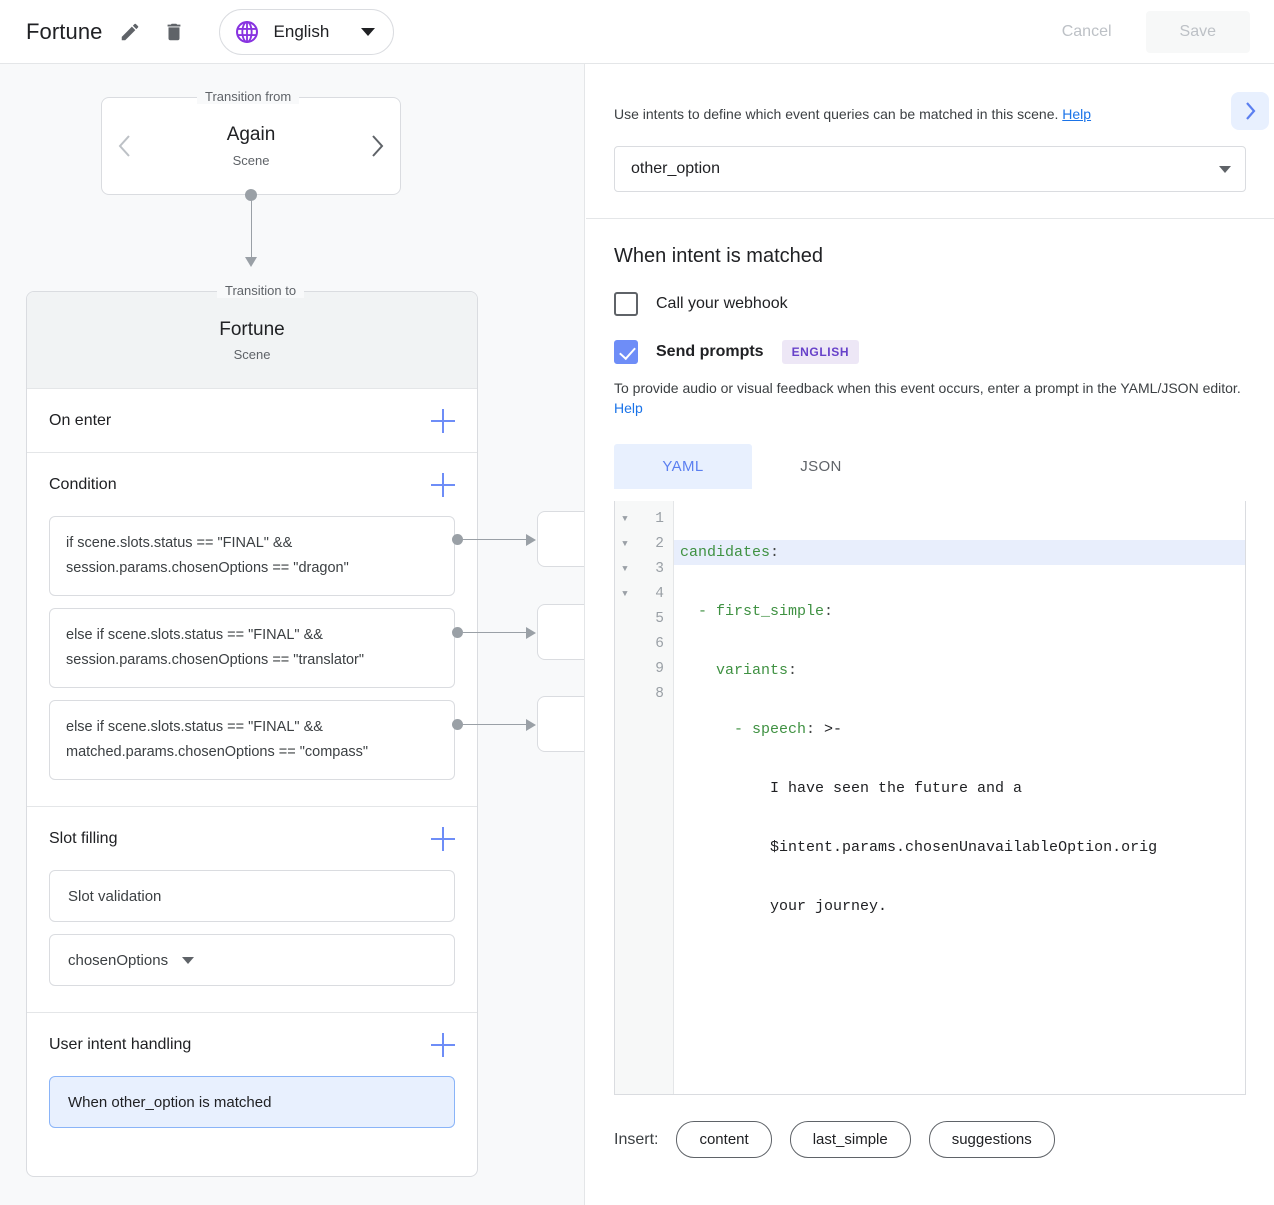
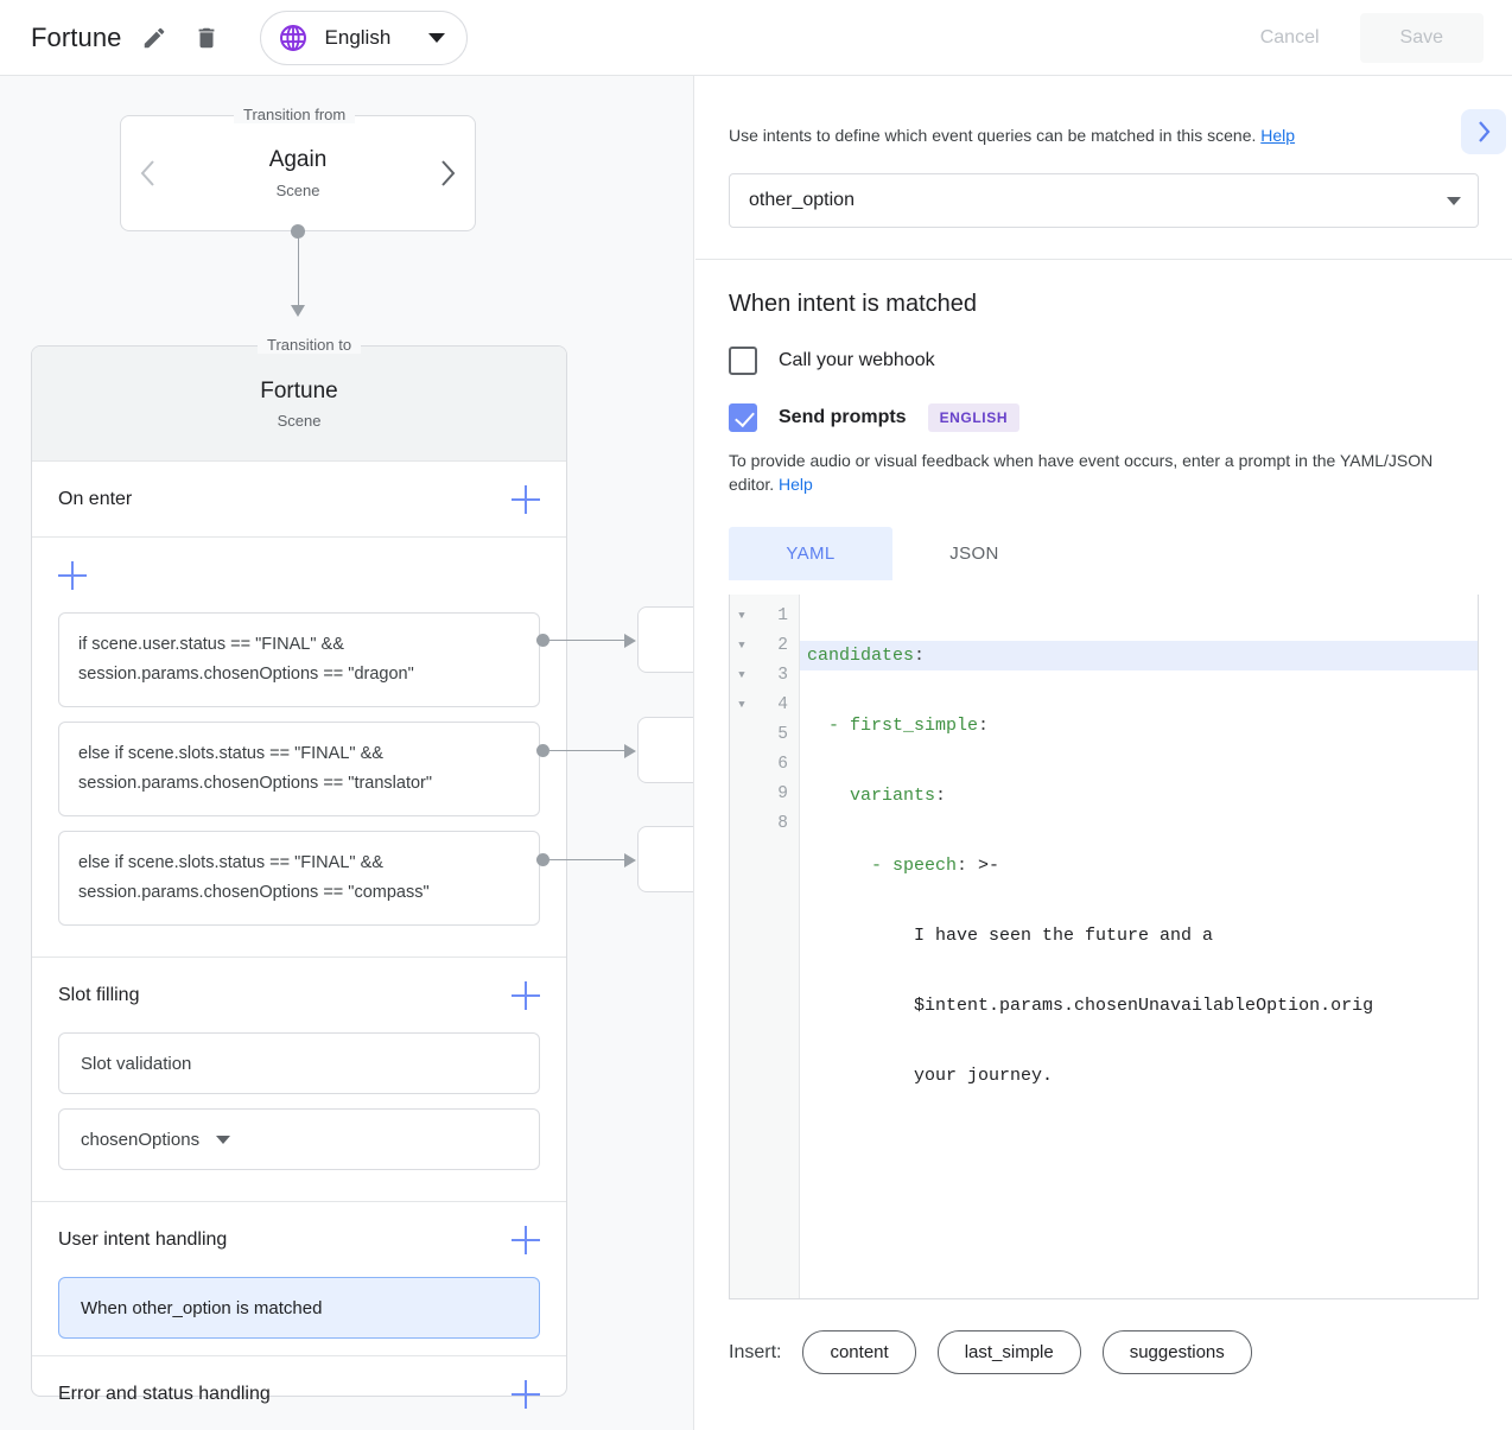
  Fortune
  English
  Cancel
  Save
  Transition from
  Again
  Scene
  Transition to
  Fortune
  Scene
  On enter
- Condition
- if scene.slots.status == "FINAL" && session.params.chosenOptions == "dragon"
+ if scene.user.status == "FINAL" && session.params.chosenOptions == "dragon"
  else if scene.slots.status == "FINAL" && session.params.chosenOptions == "translator"
- else if scene.slots.status == "FINAL" && matched.params.chosenOptions == "compass"
+ else if scene.slots.status == "FINAL" && session.params.chosenOptions == "compass"
  Slot filling
  Slot validation
  chosenOptions
  User intent handling
  When other_option is matched
+ Error and status handling
  Use intents to define which event queries can be matched in this scene. Help
  other_option
  When intent is matched
  Call your webhook
  Send prompts
  ENGLISH
- To provide audio or visual feedback when this event occurs, enter a prompt in the YAML/JSON editor. Help
+ To provide audio or visual feedback when have event occurs, enter a prompt in the YAML/JSON editor. Help
  YAML
  JSON
  ▼
  1
  ▼
  2
  ▼
  3
  ▼
  4
  5
  6
  9
  8
  candidates:
  - first_simple:
  variants:
  - speech: >-
  I have seen the future and a
  $intent.params.chosenUnavailableOption.orig
  your journey.
  Insert:
  content
  last_simple
  suggestions
